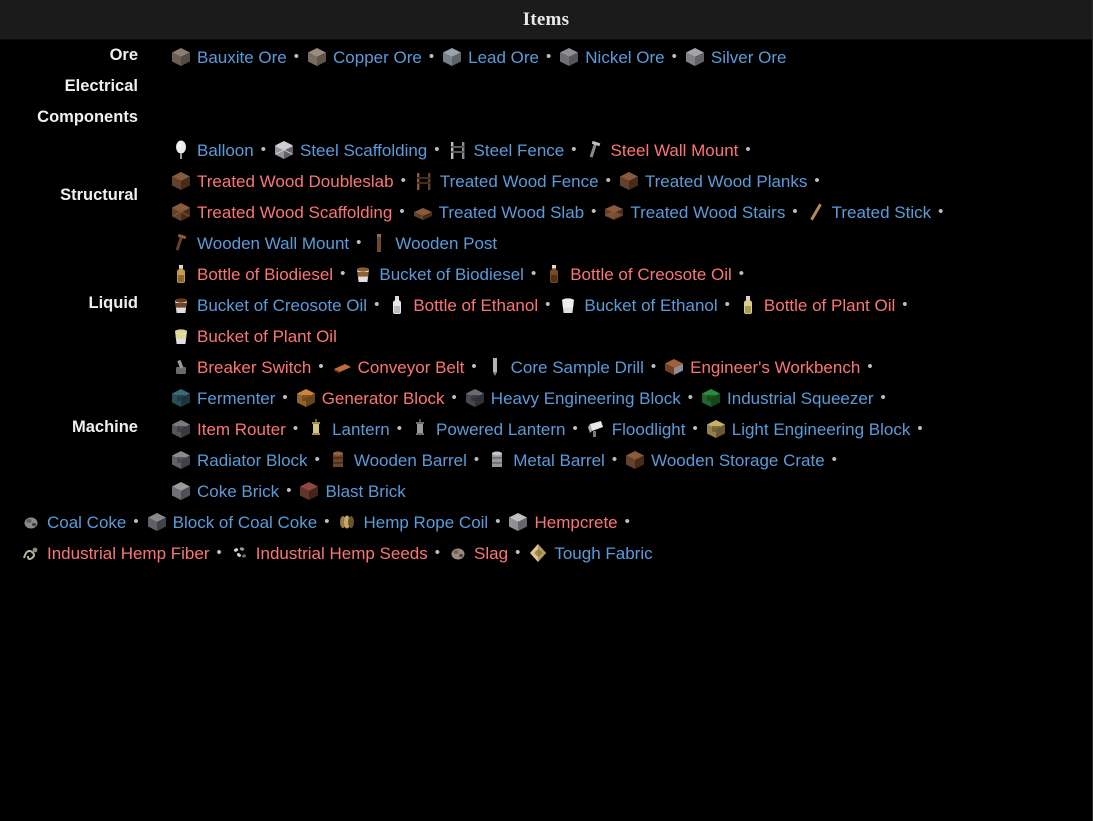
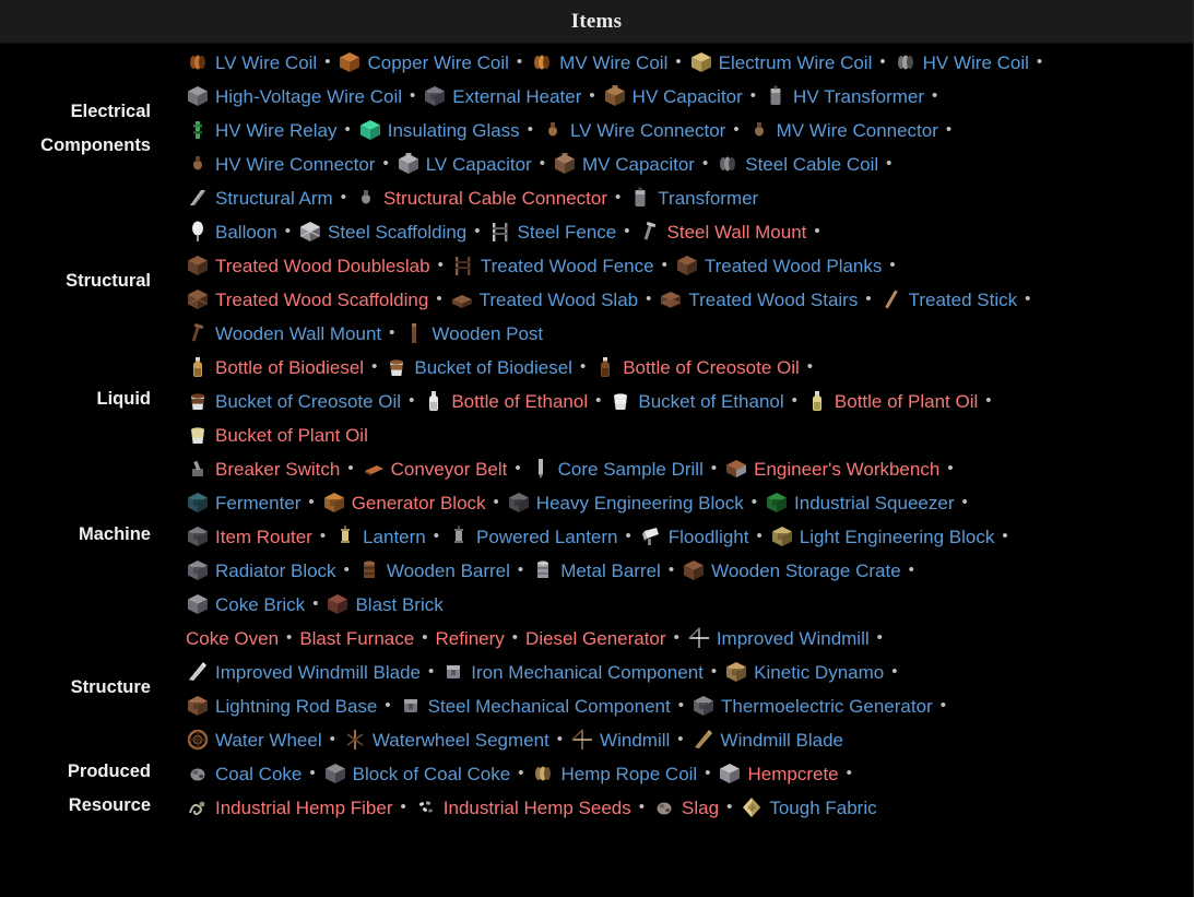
  Items
- Ore
- Bauxite Ore • Copper Ore • Lead Ore • Nickel Ore • Silver Ore
  Electrical
  Components
+ LV Wire Coil • Copper Wire Coil • MV Wire Coil • Electrum Wire Coil • HV Wire Coil •
+ High-Voltage Wire Coil • External Heater • HV Capacitor • HV Transformer •
+ HV Wire Relay • Insulating Glass • LV Wire Connector • MV Wire Connector •
+ HV Wire Connector • LV Capacitor • MV Capacitor • Steel Cable Coil •
+ Structural Arm • Structural Cable Connector • Transformer
  Structural
  Balloon • Steel Scaffolding • Steel Fence • Steel Wall Mount •
  Treated Wood Doubleslab • Treated Wood Fence • Treated Wood Planks •
  Treated Wood Scaffolding • Treated Wood Slab • Treated Wood Stairs • Treated Stick •
  Wooden Wall Mount • Wooden Post
  Liquid
  Bottle of Biodiesel • Bucket of Biodiesel • Bottle of Creosote Oil •
  Bucket of Creosote Oil • Bottle of Ethanol • Bucket of Ethanol • Bottle of Plant Oil •
  Bucket of Plant Oil
  Machine
  Breaker Switch • Conveyor Belt • Core Sample Drill • Engineer's Workbench •
  Fermenter • Generator Block • Heavy Engineering Block • Industrial Squeezer •
  Item Router • Lantern • Powered Lantern • Floodlight • Light Engineering Block •
  Radiator Block • Wooden Barrel • Metal Barrel • Wooden Storage Crate •
  Coke Brick • Blast Brick
+ Structure
+ Coke Oven • Blast Furnace • Refinery • Diesel Generator • Improved Windmill •
+ Improved Windmill Blade • Iron Mechanical Component • Kinetic Dynamo •
+ Lightning Rod Base • Steel Mechanical Component • Thermoelectric Generator •
+ Water Wheel • Waterwheel Segment • Windmill • Windmill Blade
+ Produced
+ Resource
  Coal Coke • Block of Coal Coke • Hemp Rope Coil • Hempcrete •
  Industrial Hemp Fiber • Industrial Hemp Seeds • Slag • Tough Fabric
